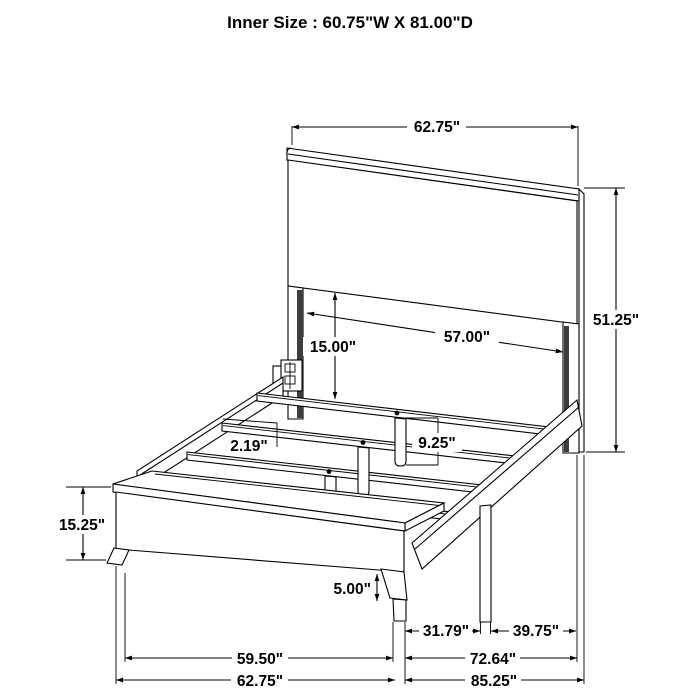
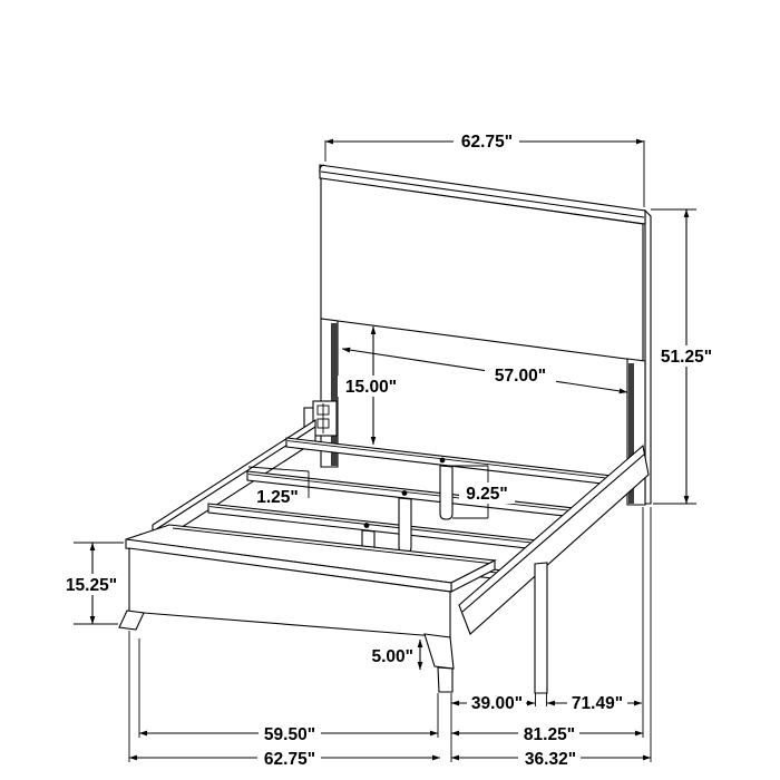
- Inner Size : 60.75"W X 81.00"D
  62.75"
  51.25"
  15.00"
  57.00"
- 2.19"
+ 1.25"
  9.25"
  15.25"
  5.00"
- 31.79"
+ 39.00"
- 39.75"
+ 71.49"
  59.50"
- 72.64"
+ 81.25"
  62.75"
- 85.25"
+ 36.32"
